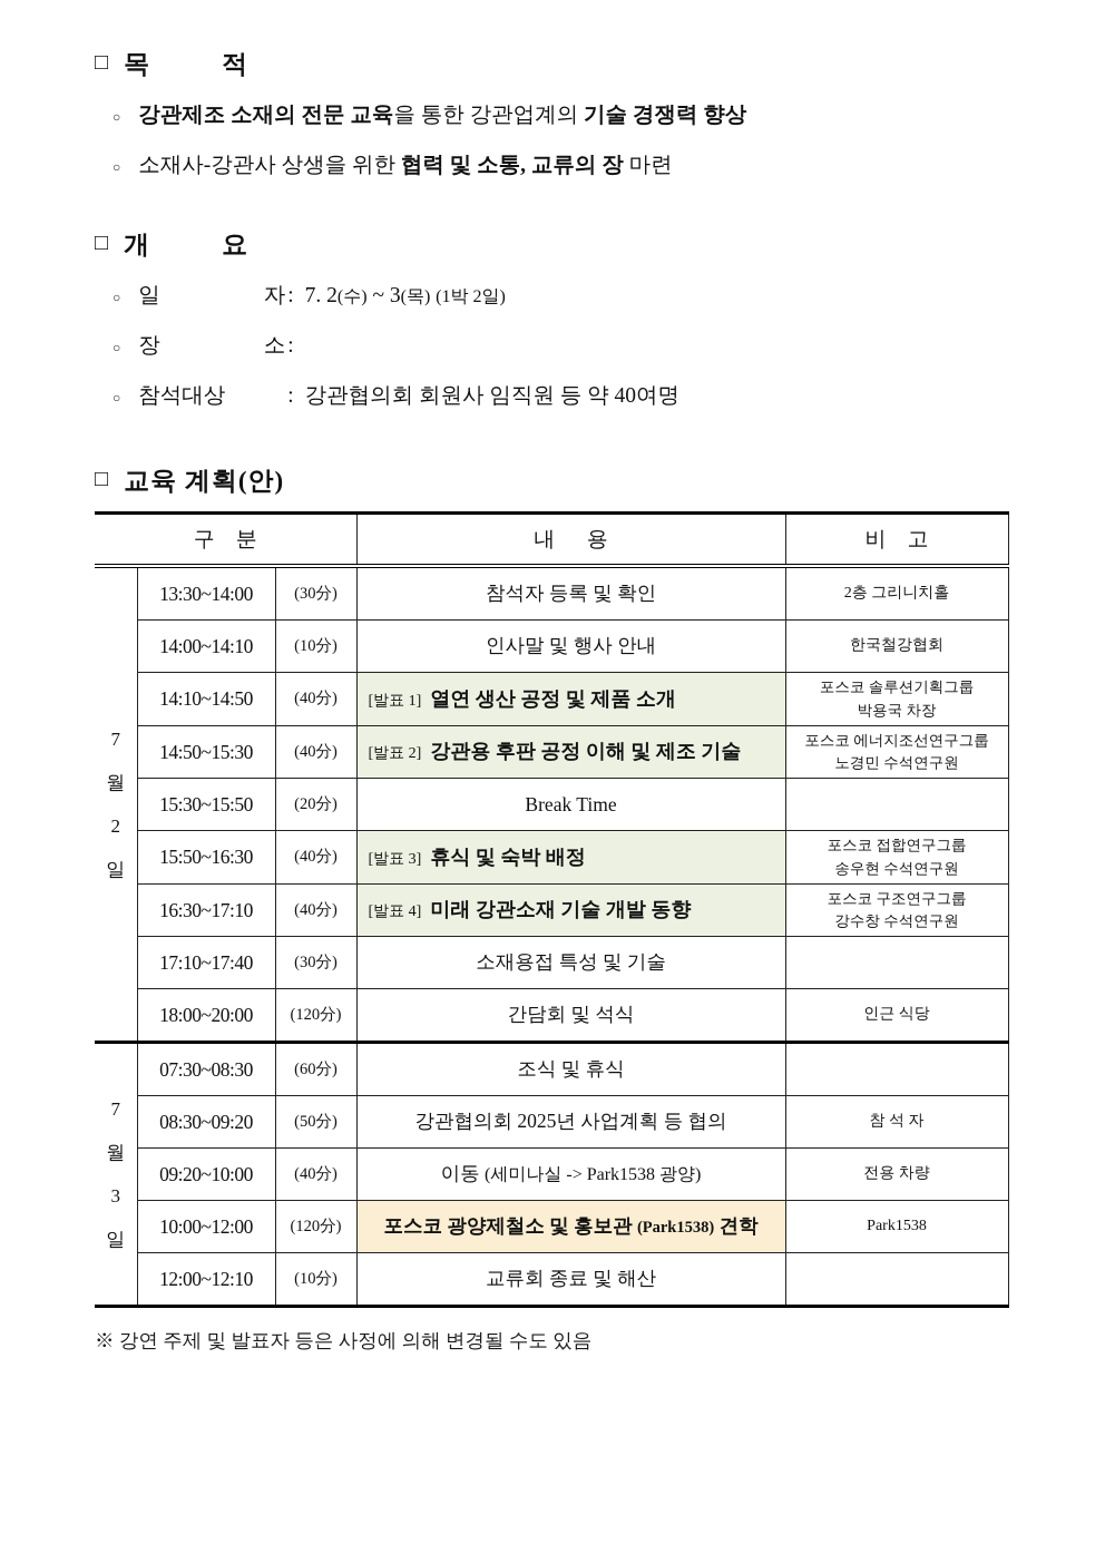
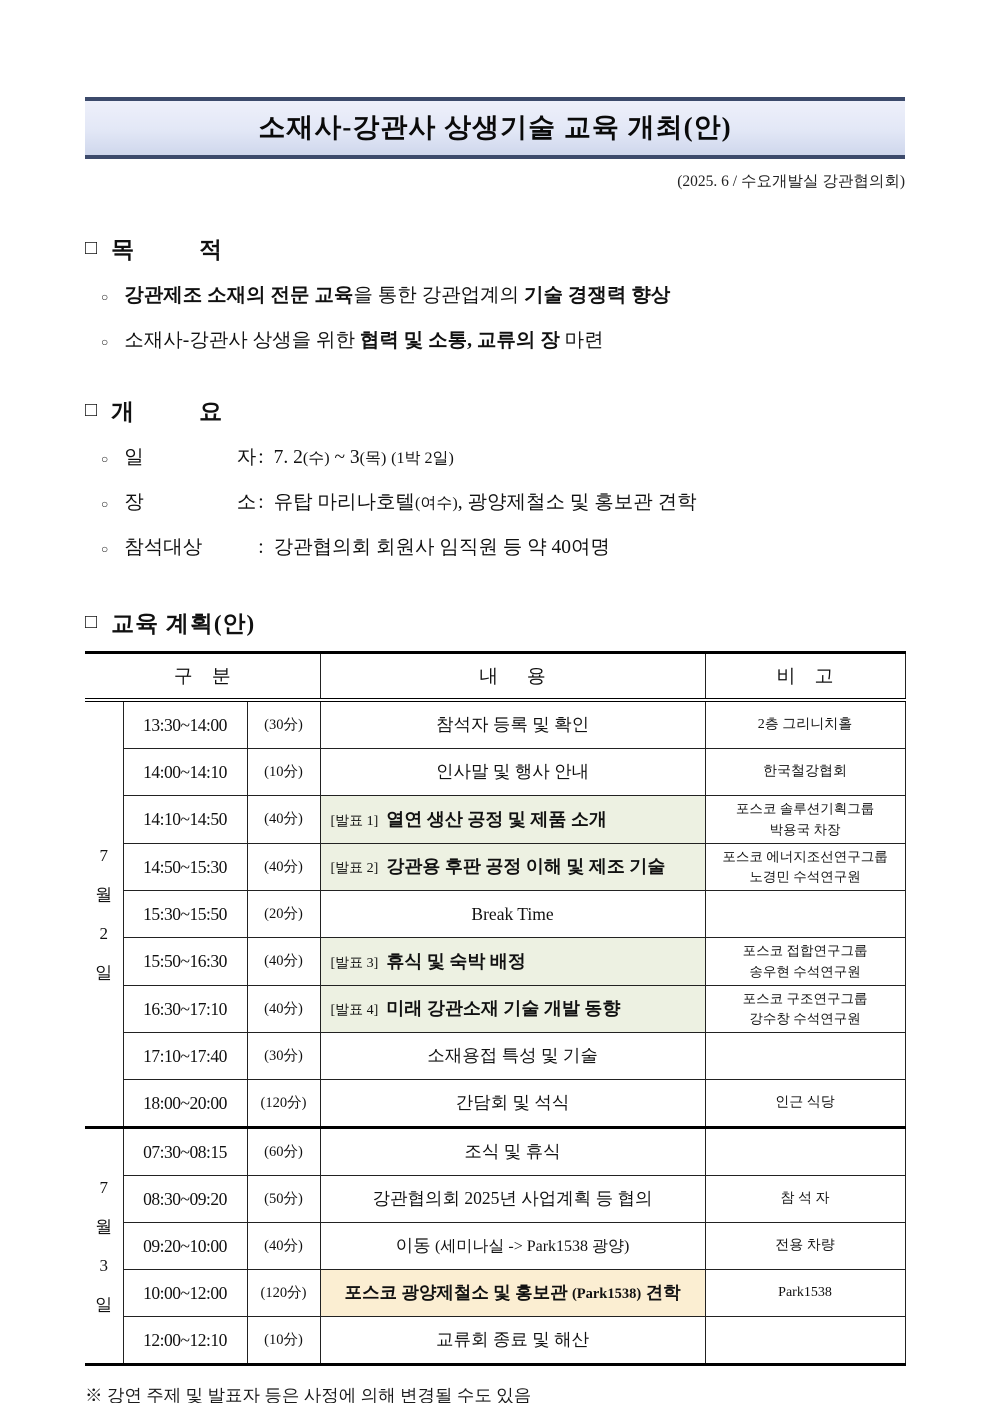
+ 소재사-강관사 상생기술 교육 개최(안)
+ (2025. 6 / 수요개발실 강관협의회)
  □
  목
  적
  ○
  강관제조 소재의 전문 교육을 통한 강관업계의 기술 경쟁력 향상
  ○
  소재사-강관사 상생을 위한 협력 및 소통, 교류의 장 마련
  □
  개
  요
  ○
  일
  자
  :
  7. 2(수) ~ 3(목) (1박 2일)
  ○
  장
  소
  :
+ 유탑 마리나호텔(여수), 광양제철소 및 홍보관 견학
  ○
  참석대상
  :
  강관협의회 회원사 임직원 등 약 40여명
  □
  교육 계획(안)
  구 분	내 용	비 고
  7월2일	13:30~14:00	(30分)	참석자 등록 및 확인	2층 그리니치홀
  14:00~14:10	(10分)	인사말 및 행사 안내	한국철강협회
  14:10~14:50	(40分)	[발표 1] 열연 생산 공정 및 제품 소개	포스코 솔루션기획그룹 박용국 차장
  14:50~15:30	(40分)	[발표 2] 강관용 후판 공정 이해 및 제조 기술	포스코 에너지조선연구그룹 노경민 수석연구원
  15:30~15:50	(20分)	Break Time
  15:50~16:30	(40分)	[발표 3] 휴식 및 숙박 배정	포스코 접합연구그룹 송우현 수석연구원
  16:30~17:10	(40分)	[발표 4] 미래 강관소재 기술 개발 동향	포스코 구조연구그룹 강수창 수석연구원
  17:10~17:40	(30分)	소재용접 특성 및 기술
  18:00~20:00	(120分)	간담회 및 석식	인근 식당
- 7월3일	07:30~08:30	(60分)	조식 및 휴식
+ 7월3일	07:30~08:15	(60分)	조식 및 휴식
  08:30~09:20	(50分)	강관협의회 2025년 사업계획 등 협의	참 석 자
  09:20~10:00	(40分)	이동 (세미나실 -> Park1538 광양)	전용 차량
  10:00~12:00	(120分)	포스코 광양제철소 및 홍보관 (Park1538) 견학	Park1538
  12:00~12:10	(10分)	교류회 종료 및 해산
  ※ 강연 주제 및 발표자 등은 사정에 의해 변경될 수도 있음
